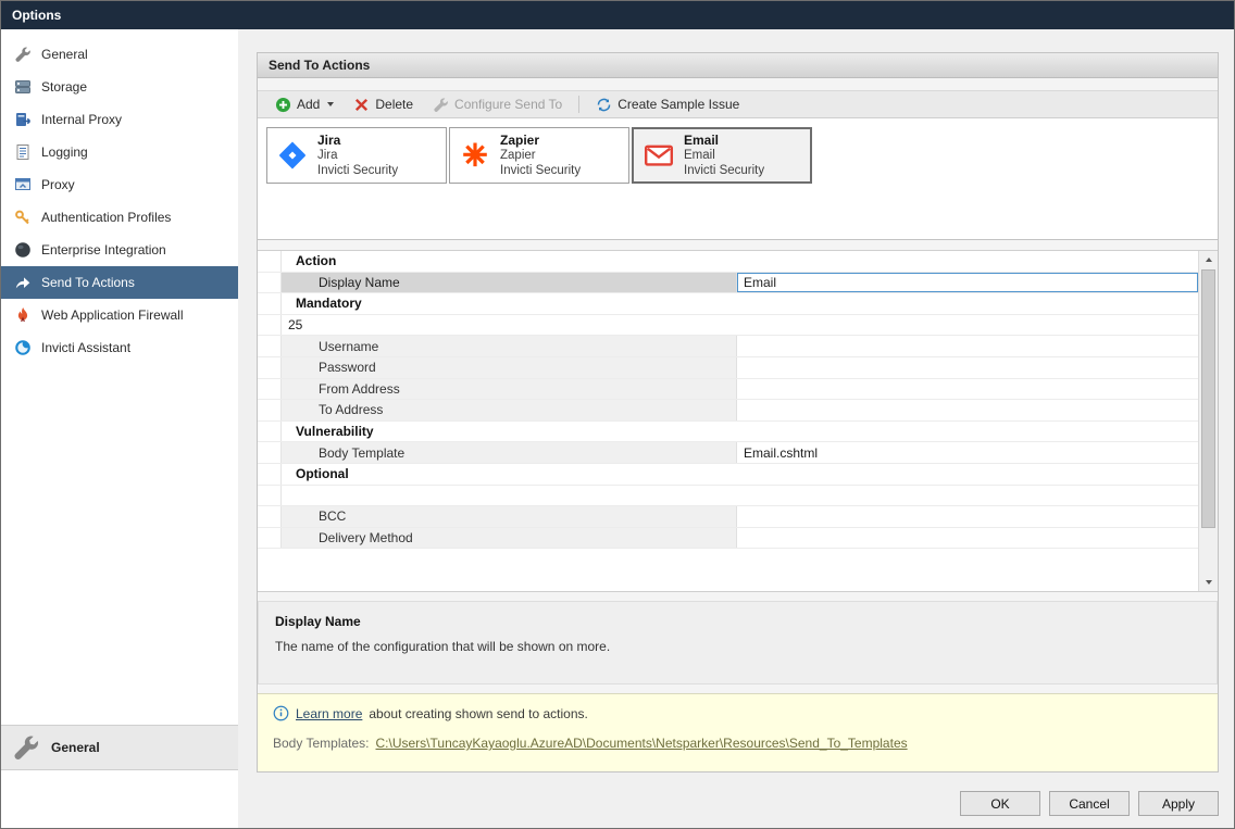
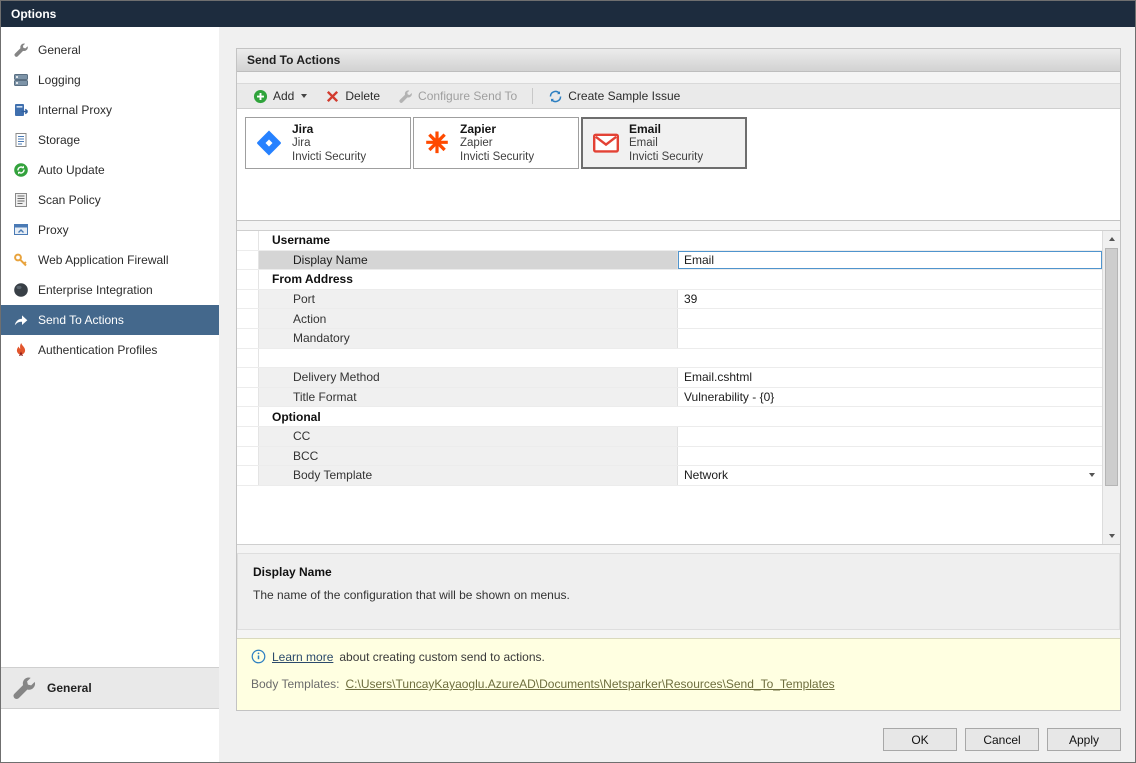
  Options
  General
- Storage
+ Logging
  Internal Proxy
- Logging
+ Storage
+ Auto Update
+ Scan Policy
  Proxy
- Authentication Profiles
+ Web Application Firewall
  Enterprise Integration
  Send To Actions
- Web Application Firewall
+ Authentication Profiles
- Invicti Assistant
  General
  Send To Actions
  Add
  Delete
  Configure Send To
  Create Sample Issue
  Jira
  Jira
  Invicti Security
  Zapier
  Zapier
  Invicti Security
  Email
  Email
  Invicti Security
- Action
+ Username
  Display Name
  Email
- Mandatory
+ From Address
+ Port
- 25
+ 39
- Username
+ Action
- Password
- From Address
+ Mandatory
- To Address
- Vulnerability
- Body Template
+ Delivery Method
  Email.cshtml
+ Title Format
+ Vulnerability - {0}
  Optional
+ CC
  BCC
- Delivery Method
+ Body Template
+ Network
  Display Name
- The name of the configuration that will be shown on more.
+ The name of the configuration that will be shown on menus.
  Learn more
- about creating shown send to actions.
+ about creating custom send to actions.
  Body Templates:
  C:\Users\TuncayKayaoglu.AzureAD\Documents\Netsparker\Resources\Send_To_Templates
  OK
  Cancel
  Apply
